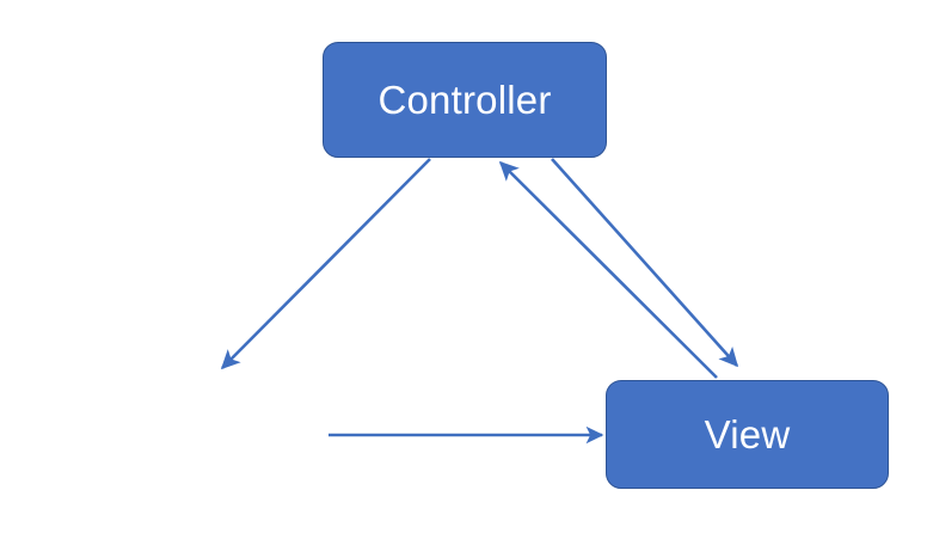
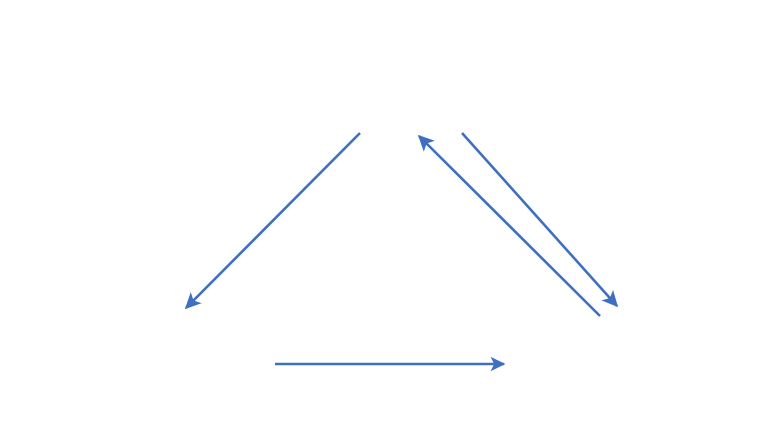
- Controller
- View
